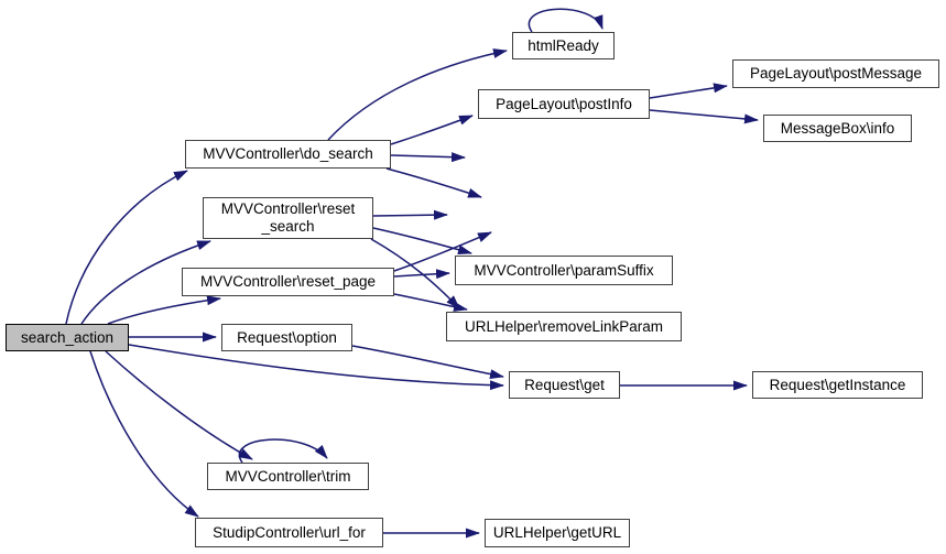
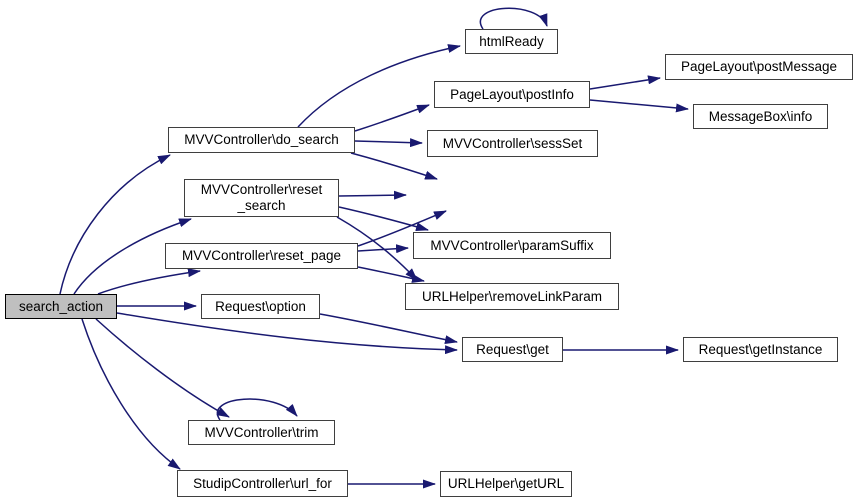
  search_action
  MVVController\do_search
  MVVController\reset
  _search
  MVVController\reset_page
  Request\option
  MVVController\trim
  StudipController\url_for
  htmlReady
  PageLayout\postInfo
+ MVVController\sessSet
  MVVController\paramSuffix
  URLHelper\removeLinkParam
  Request\get
  Request\getInstance
  URLHelper\getURL
  PageLayout\postMessage
  MessageBox\info
